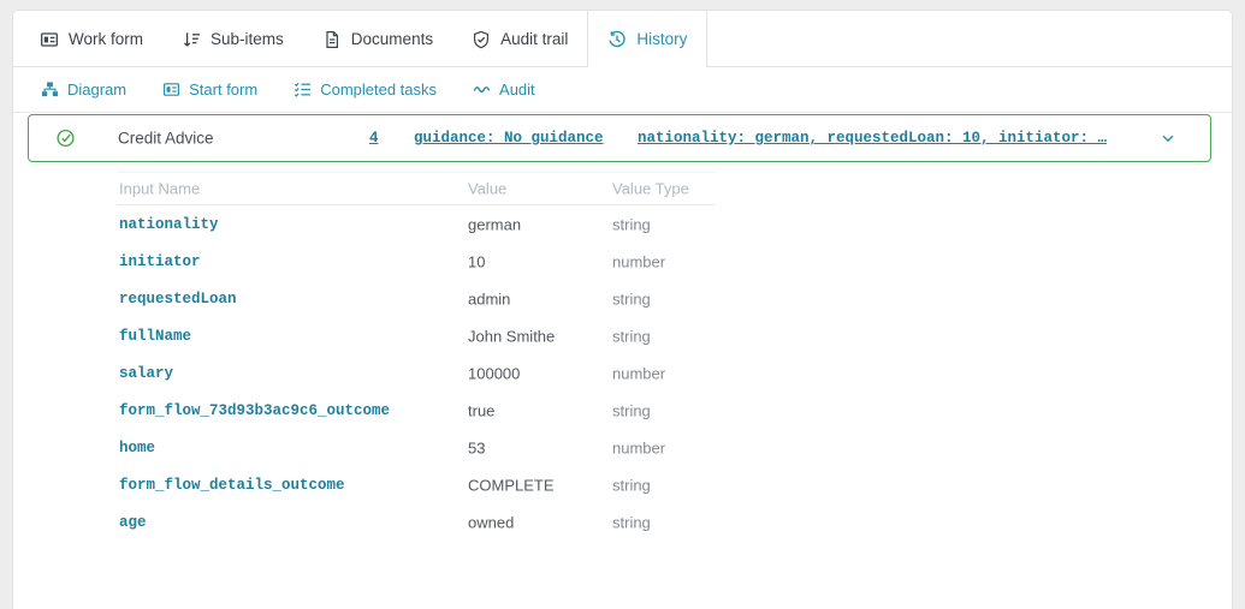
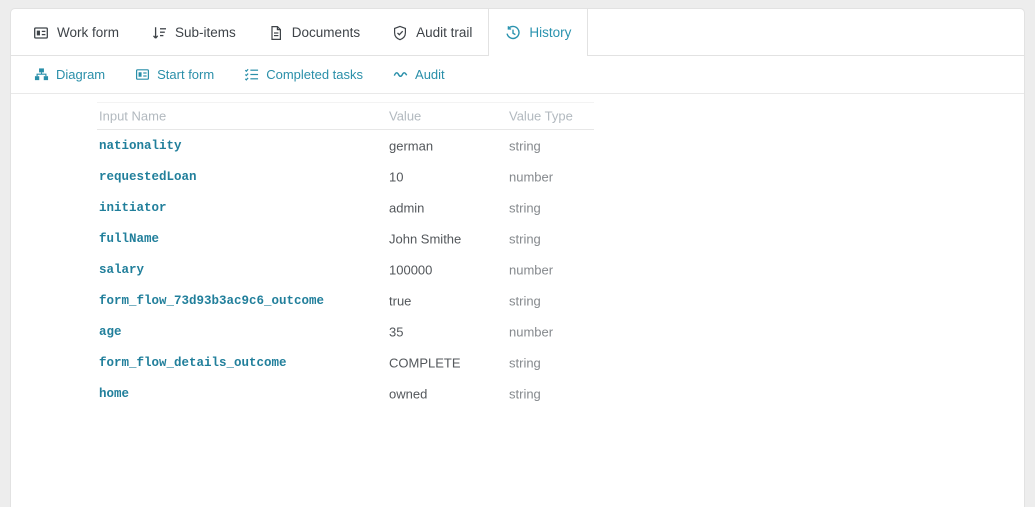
  Work form
  Sub-items
  Documents
  Audit trail
  History
  Diagram
  Start form
  Completed tasks
  Audit
- Credit Advice
- 4
- guidance: No guidance
- nationality: german, requestedLoan: 10, initiator: …
  Input Name
  Value
  Value Type
  nationality
  german
  string
- initiator
+ requestedLoan
  10
  number
- requestedLoan
+ initiator
  admin
  string
  fullName
  John Smithe
  string
  salary
  100000
  number
  form_flow_73d93b3ac9c6_outcome
  true
  string
- home
+ age
- 53
+ 35
  number
  form_flow_details_outcome
  COMPLETE
  string
- age
+ home
  owned
  string
